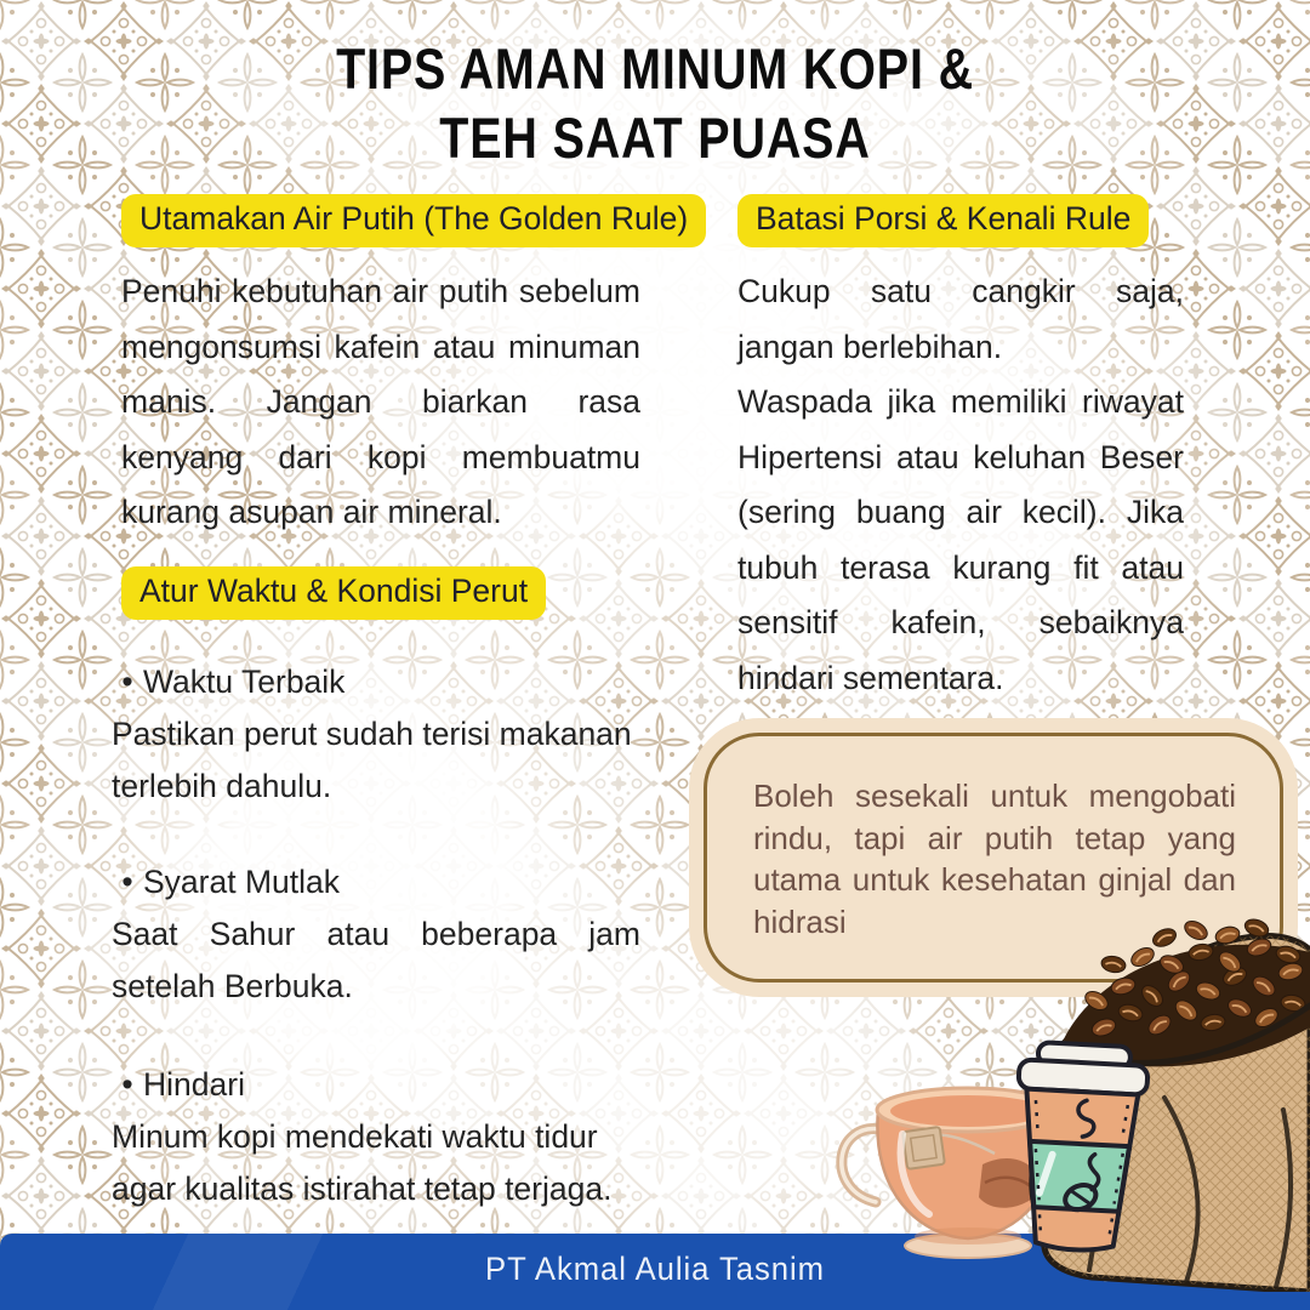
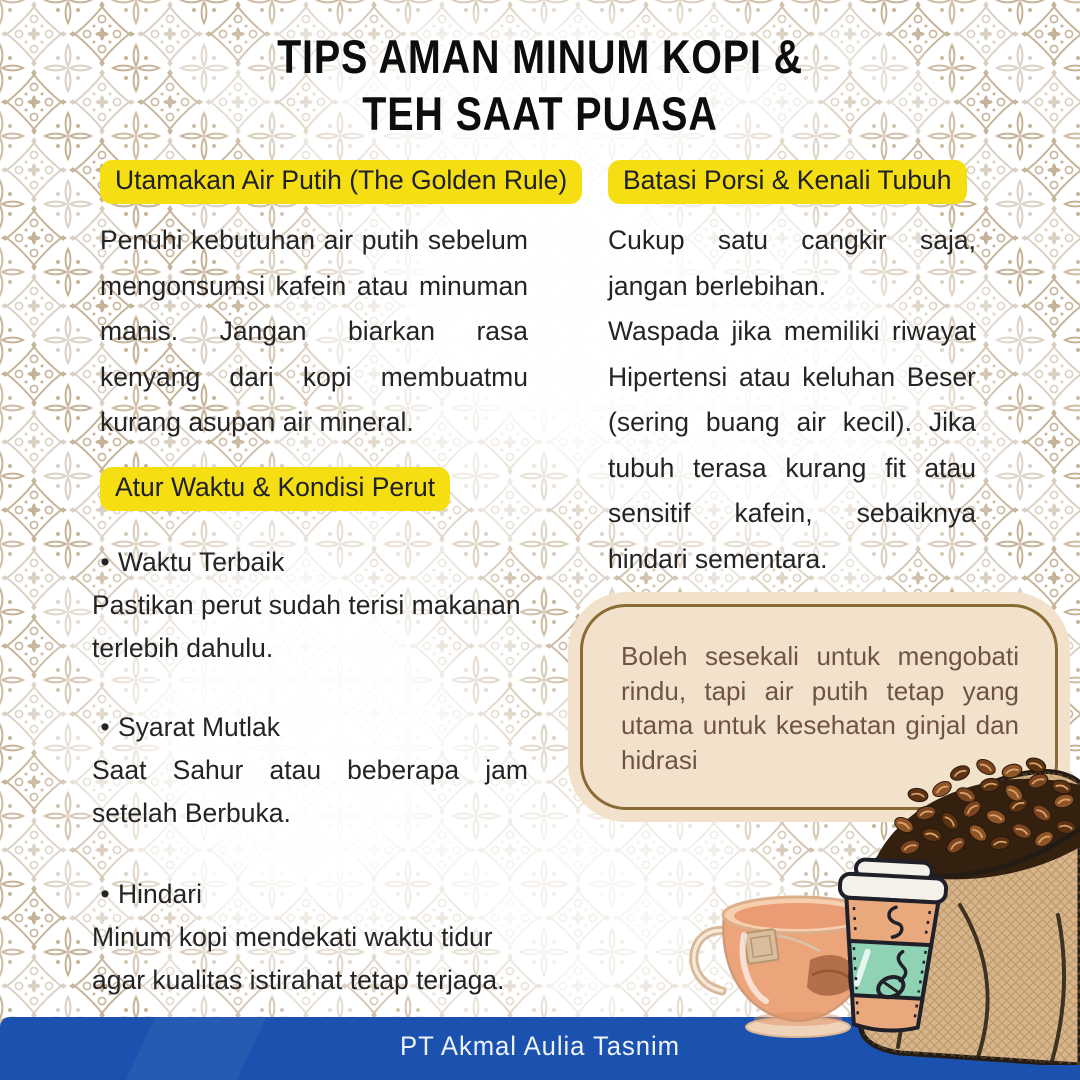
  TIPS AMAN MINUM KOPI &
  TEH SAAT PUASA
  Utamakan Air Putih (The Golden Rule)
  Penuhi kebutuhan air putih sebelum mengonsumsi kafein atau minuman manis. Jangan biarkan rasa kenyang dari kopi membuatmu kurang asupan air mineral.
  Atur Waktu & Kondisi Perut
  • Waktu Terbaik
  Pastikan perut sudah terisi makanan terlebih dahulu.
  • Syarat Mutlak
  Saat Sahur atau beberapa jam setelah Berbuka.
  • Hindari
  Minum kopi mendekati waktu tidur agar kualitas istirahat tetap terjaga.
- Batasi Porsi & Kenali Rule
+ Batasi Porsi & Kenali Tubuh
  Cukup satu cangkir saja, jangan berlebihan.
  Waspada jika memiliki riwayat Hipertensi atau keluhan Beser (sering buang air kecil). Jika tubuh terasa kurang fit atau sensitif kafein, sebaiknya hindari sementara.
  Boleh sesekali untuk mengobati rindu, tapi air putih tetap yang utama untuk kesehatan ginjal dan hidrasi
  PT Akmal Aulia Tasnim
